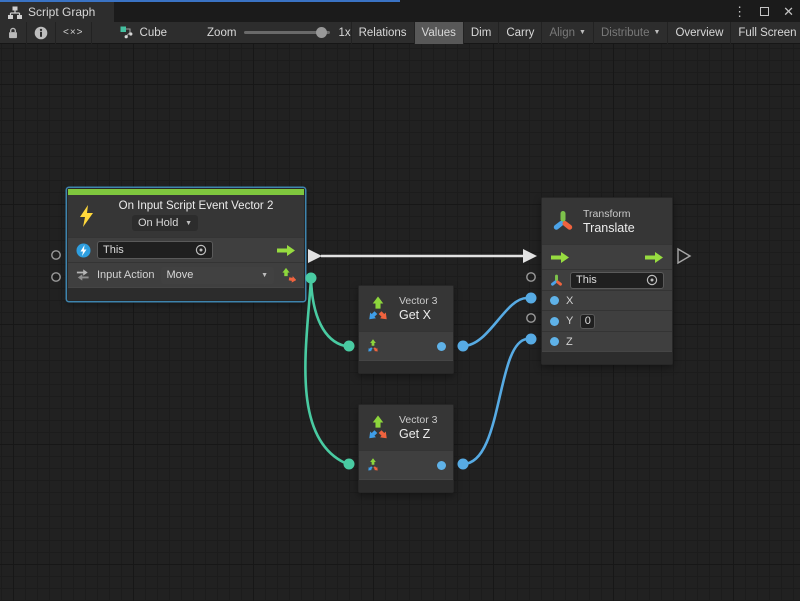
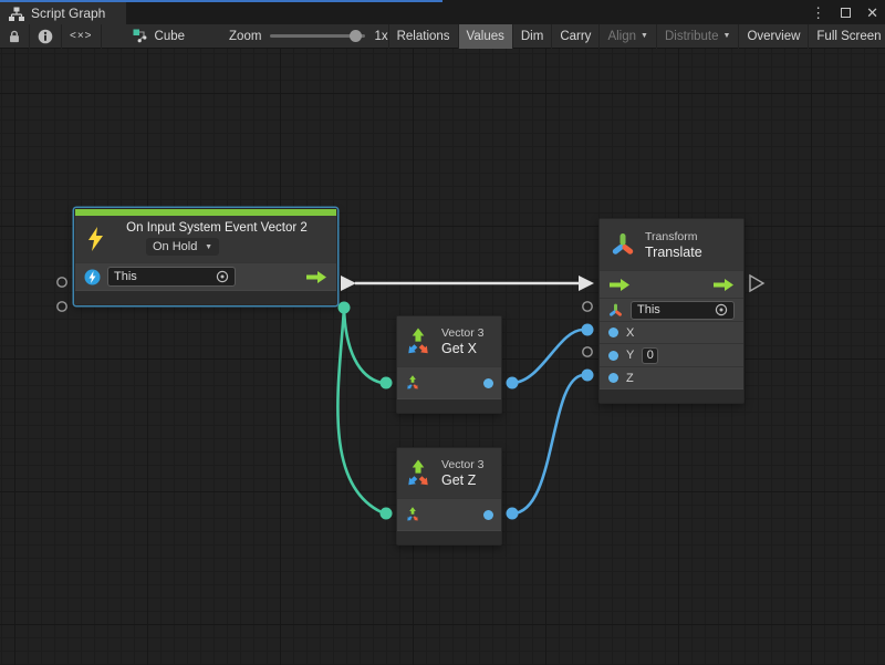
  Script Graph
  ⋮
  ✕
  <×>
  Cube
  Zoom
  1x
  Relations
  Values
  Dim
  Carry
  Align
  Distribute
  Overview
  Full Screen
- On Input Script Event Vector 2
+ On Input System Event Vector 2
  On Hold
  This
- Input Action
- Move
  Vector 3
  Get X
  Vector 3
  Get Z
  Transform
  Translate
  This
  X
  Y
  0
  Z
